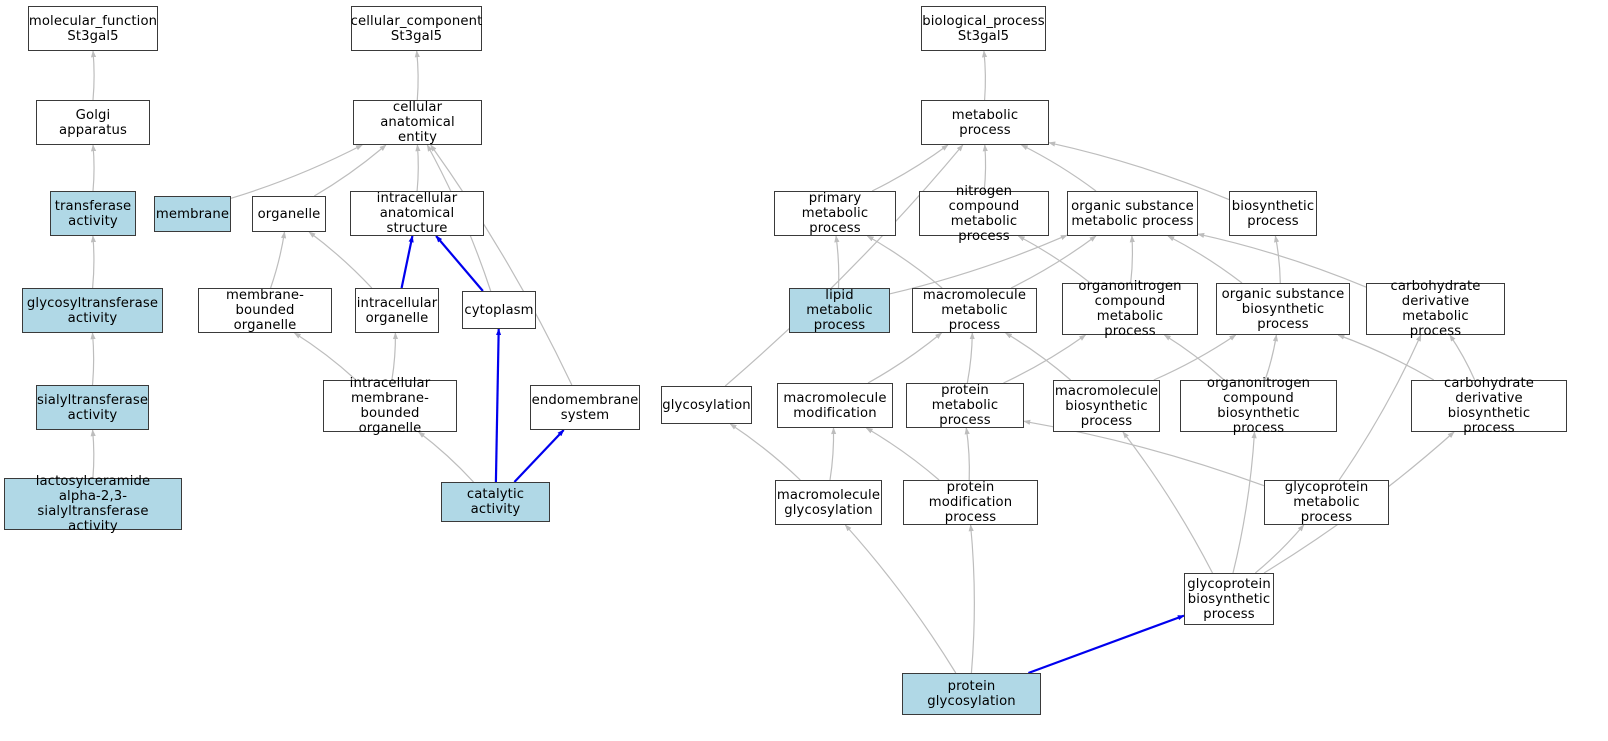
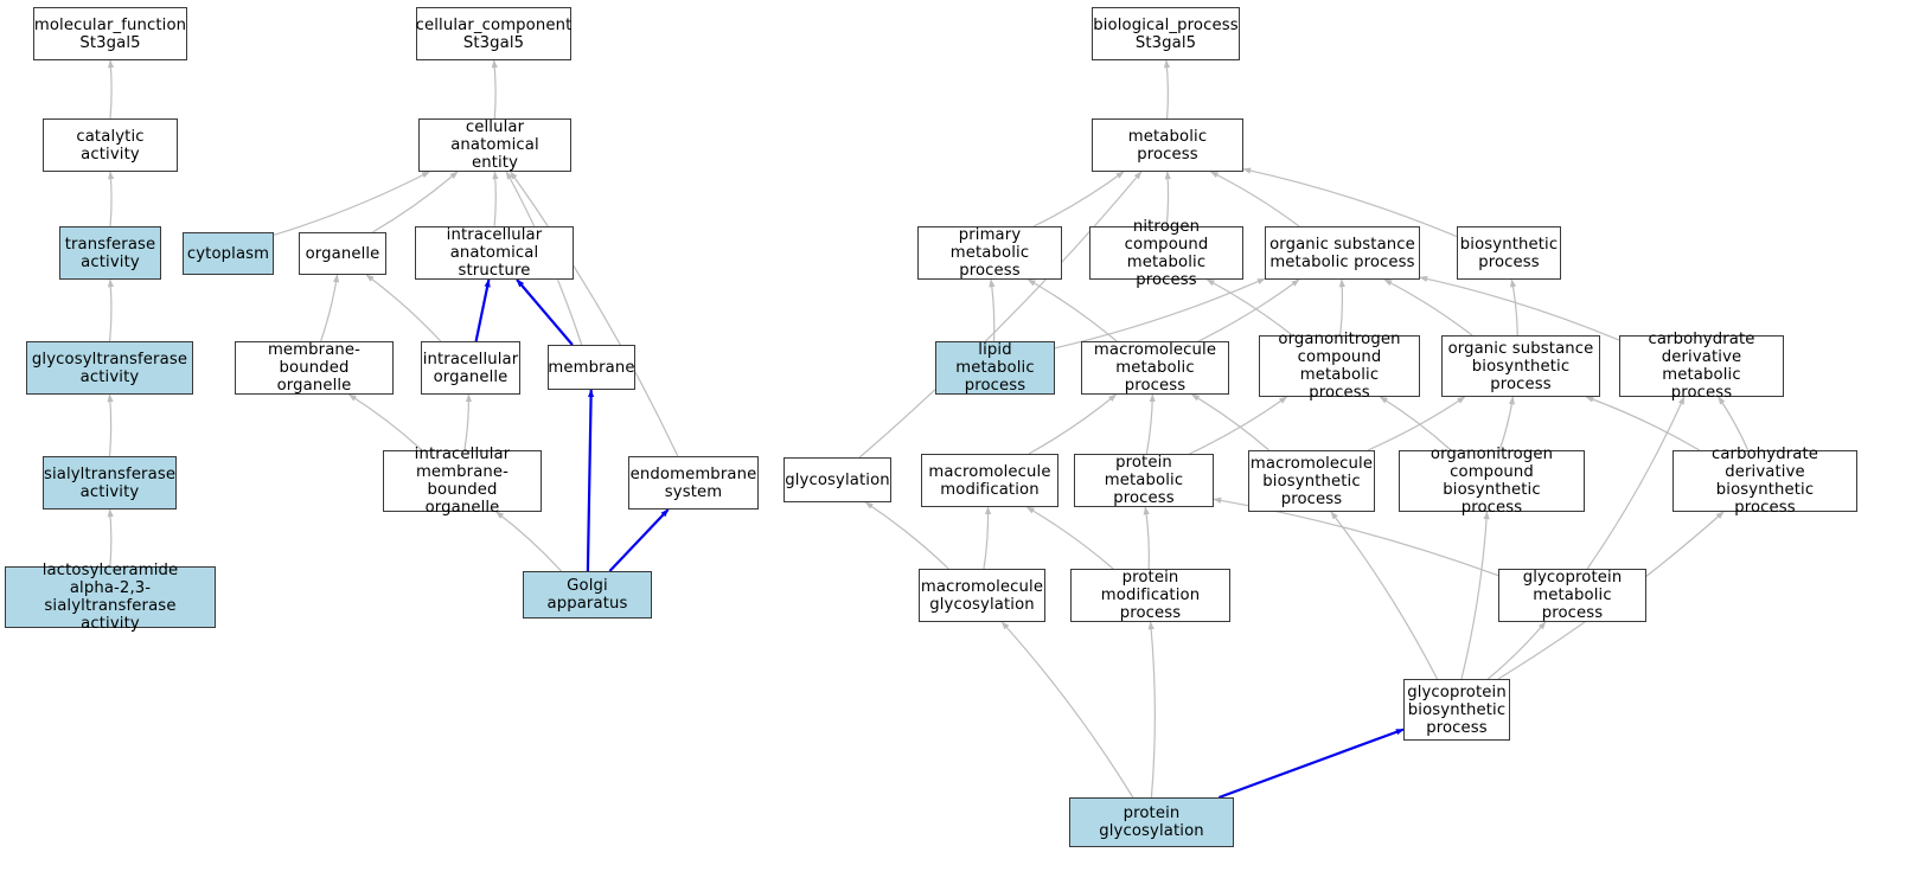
  molecular_function
  St3gal5
- Golgi apparatus
+ catalytic activity
  transferase
  activity
  glycosyltransferase
  activity
  sialyltransferase
  activity
  lactosylceramide
  alpha-2,3-sialyltransferase
  activity
  cellular_component
  St3gal5
  cellular anatomical
  entity
- membrane
+ cytoplasm
  organelle
  intracellular
  anatomical structure
  membrane-bounded
  organelle
  intracellular
  organelle
- cytoplasm
+ membrane
  intracellular
  membrane-bounded
  organelle
  endomembrane
  system
- catalytic activity
+ Golgi apparatus
  biological_process
  St3gal5
  metabolic process
  primary metabolic
  process
  nitrogen compound
  metabolic process
  organic substance
  metabolic process
  biosynthetic
  process
  lipid metabolic
  process
  macromolecule
  metabolic process
  organonitrogen
  compound metabolic
  process
  organic substance
  biosynthetic
  process
  carbohydrate
  derivative metabolic
  process
  glycosylation
  macromolecule
  modification
  protein metabolic
  process
  macromolecule
  biosynthetic
  process
  organonitrogen
  compound biosynthetic
  process
  carbohydrate
  derivative biosynthetic
  process
  macromolecule
  glycosylation
  protein modification
  process
  glycoprotein
  metabolic process
  glycoprotein
  biosynthetic
  process
  protein glycosylation
